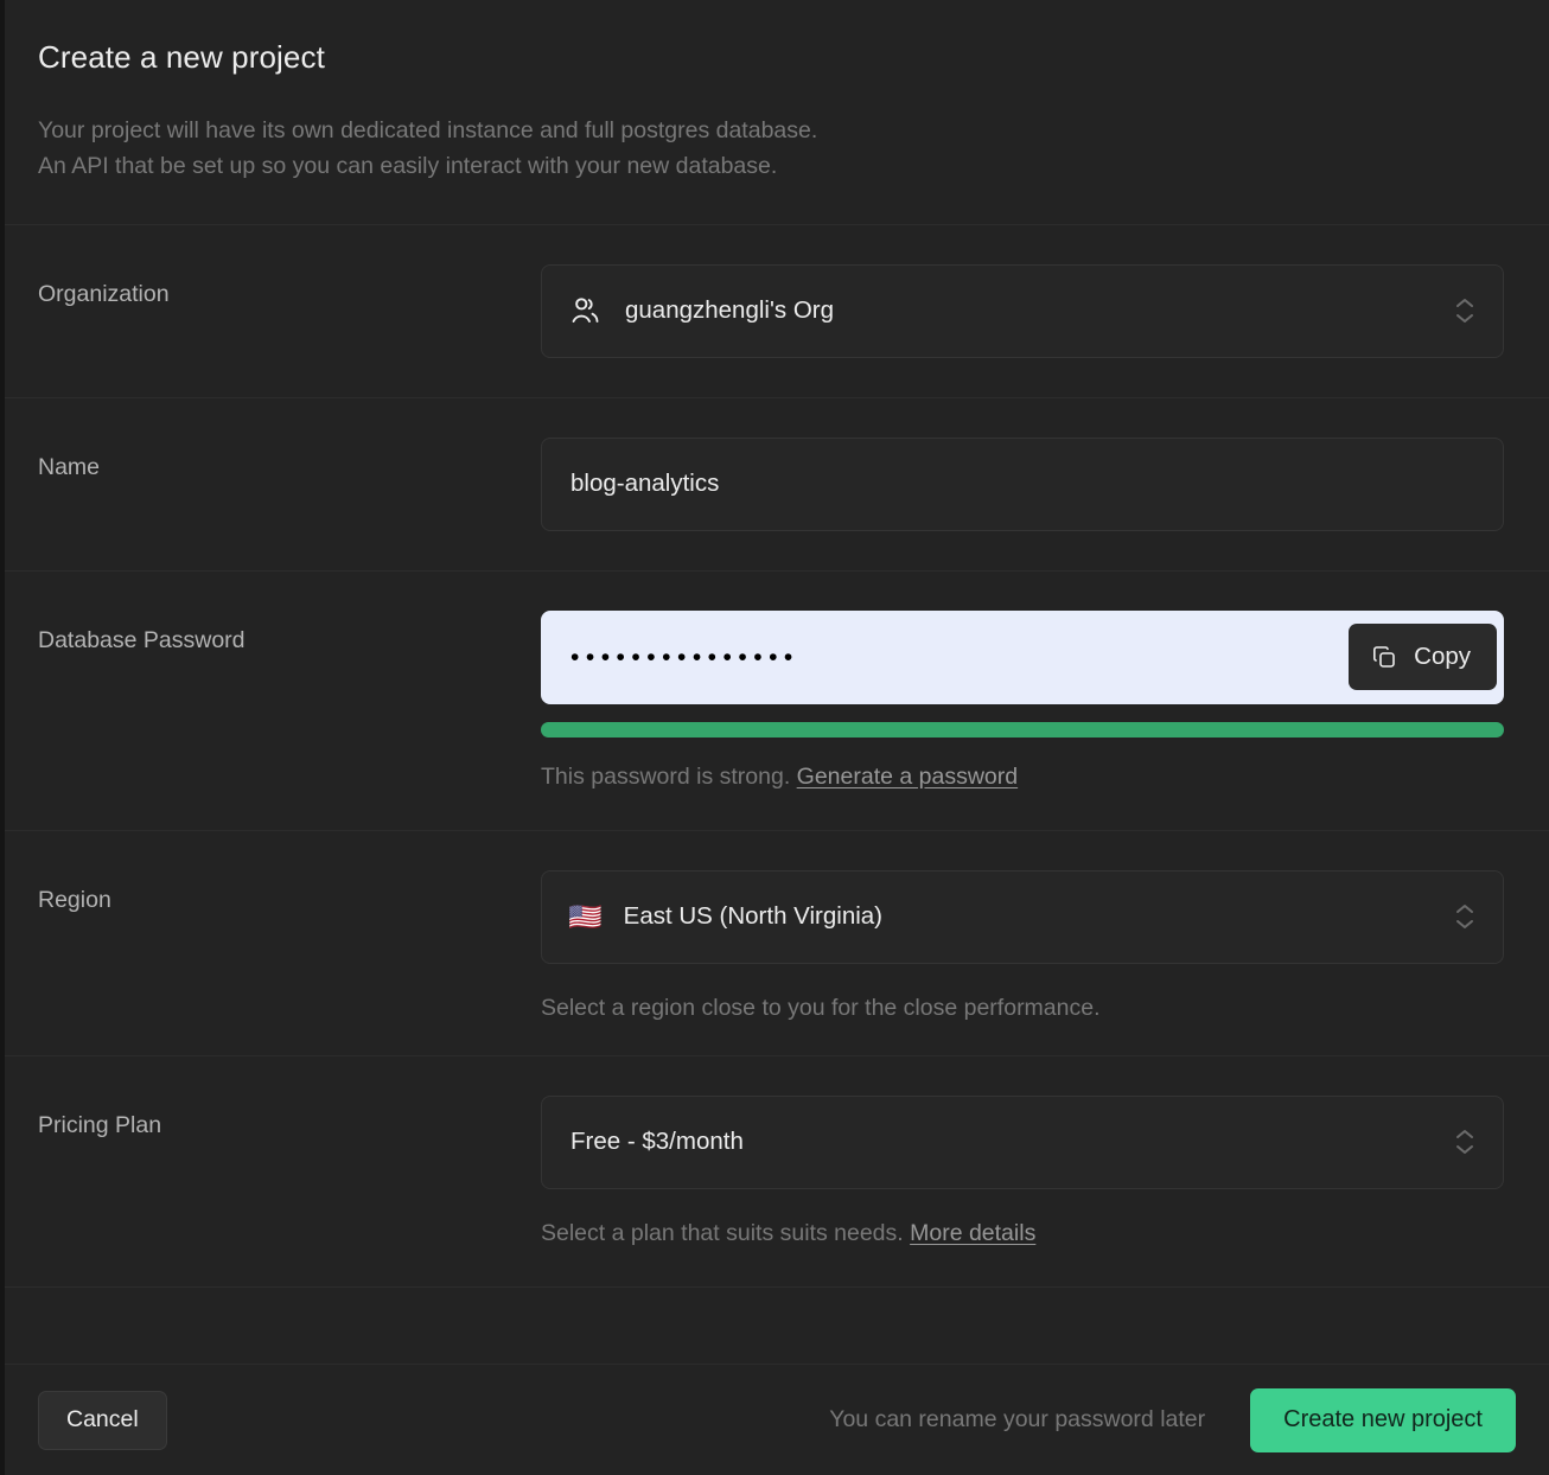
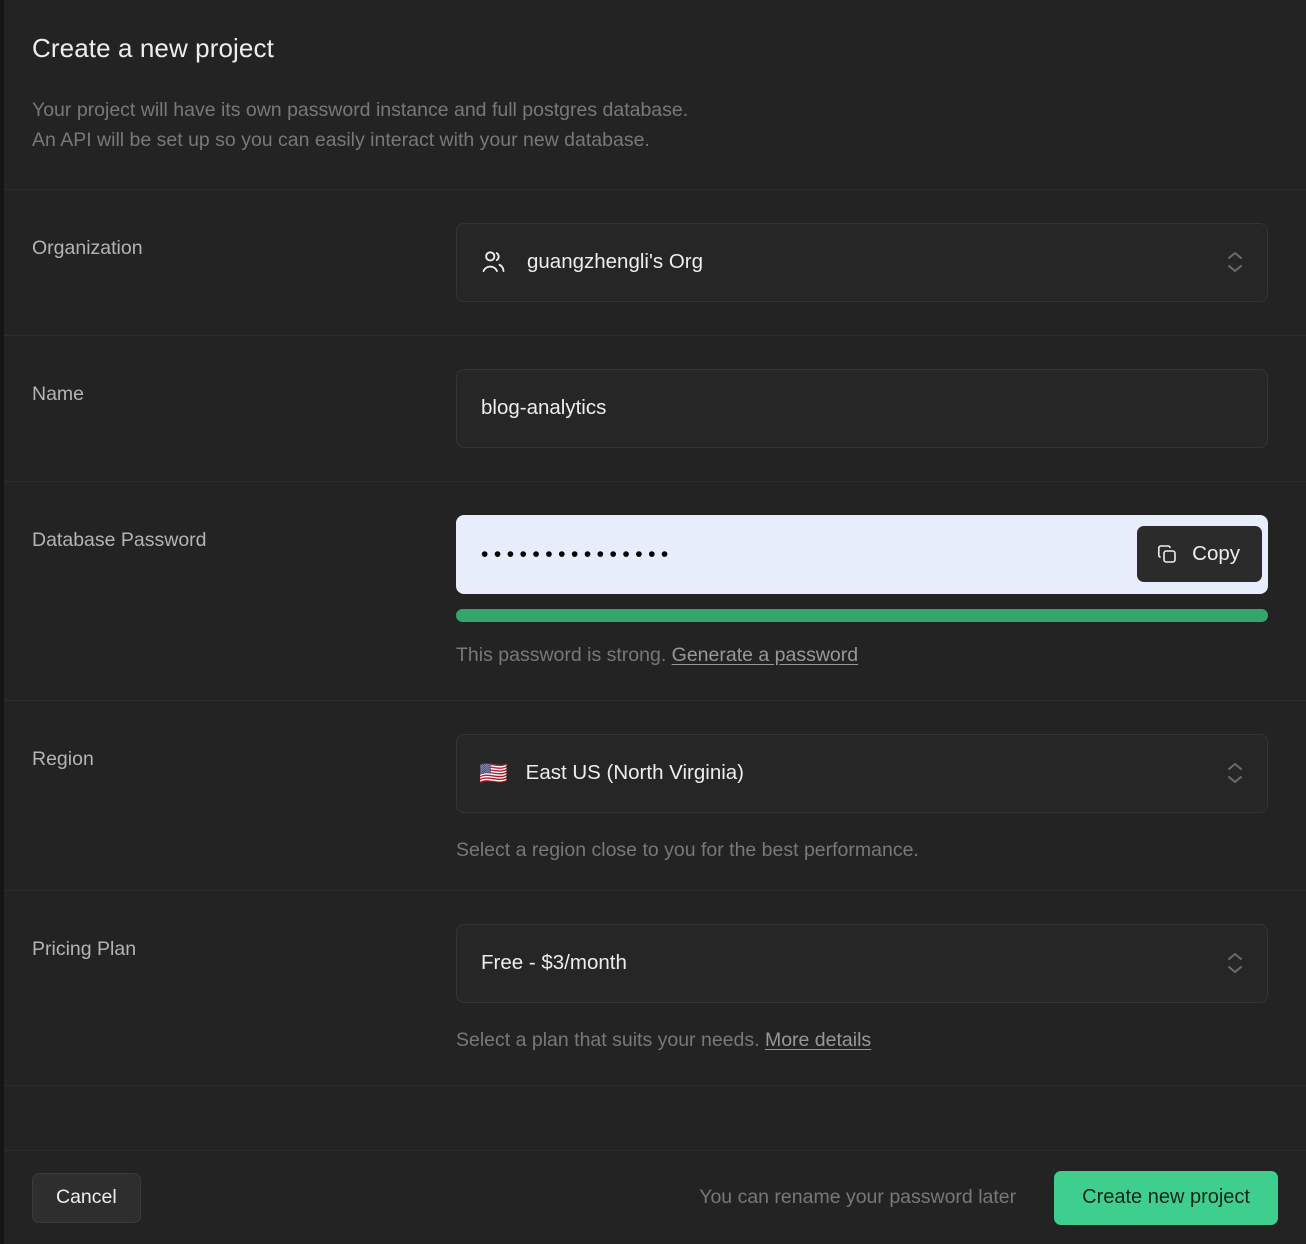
  Create a new project
- Your project will have its own dedicated instance and full postgres database.
+ Your project will have its own password instance and full postgres database.
- An API that be set up so you can easily interact with your new database.
+ An API will be set up so you can easily interact with your new database.
  Organization
  guangzhengli's Org
  Name
  blog-analytics
  Database Password
  •••••••••••••••
  Copy
  This password is strong. Generate a password
  Region
  🇺🇸
  East US (North Virginia)
- Select a region close to you for the close performance.
+ Select a region close to you for the best performance.
  Pricing Plan
  Free - $3/month
- Select a plan that suits suits needs. More details
+ Select a plan that suits your needs. More details
  Cancel
  You can rename your password later
  Create new project
